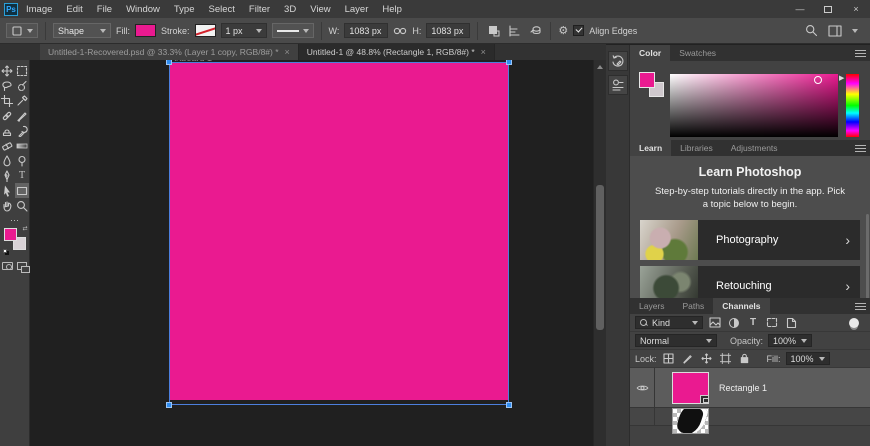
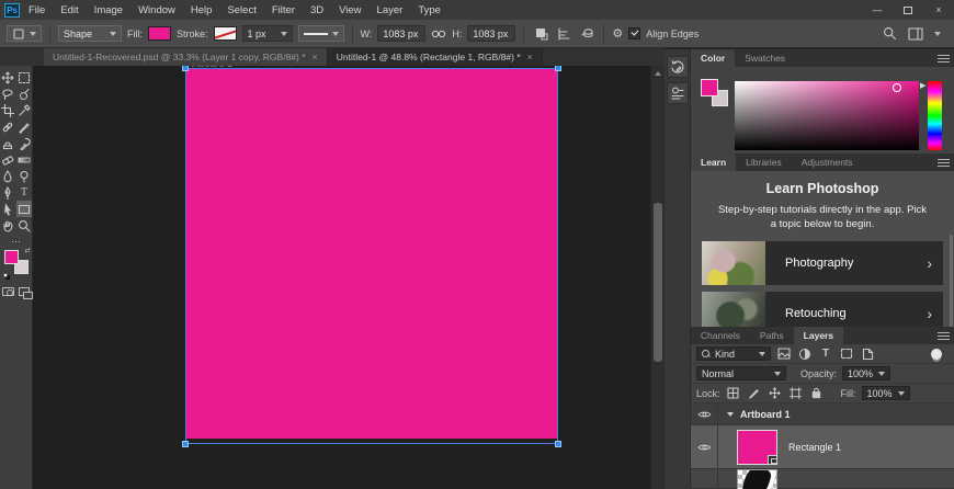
  Ps
- Image
+ File
  Edit
- File
+ Image
  Window
- Type
+ Help
  Select
  Filter
  3D
  View
  Layer
- Help
+ Type
  —
  ×
  Shape
  Fill:
  Stroke:
  1 px
  W:
  1083 px
  H:
  1083 px
  ⚙
  Align Edges
  Untitled-1-Recovered.psd @ 33.3% (Layer 1 copy, RGB/8#) *
  ×
  Untitled-1 @ 48.8% (Rectangle 1, RGB/8#) *
  ×
  T
  ⋯
  Color
  Swatches
  Learn
  Libraries
  Adjustments
  Learn Photoshop
  Step-by-step tutorials directly in the app. Pick a topic below to begin.
  Photography
  ›
  Retouching
  ›
- Layers
+ Channels
  Paths
- Channels
+ Layers
  Kind
  T
  Normal
  Opacity:
  100%
  Lock:
  Fill:
  100%
+ Artboard 1
  Rectangle 1
